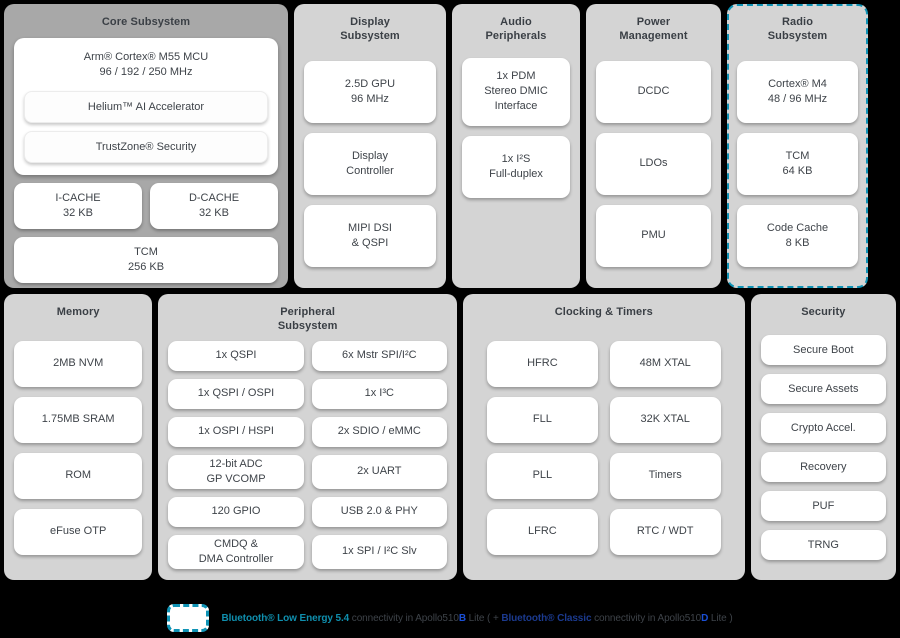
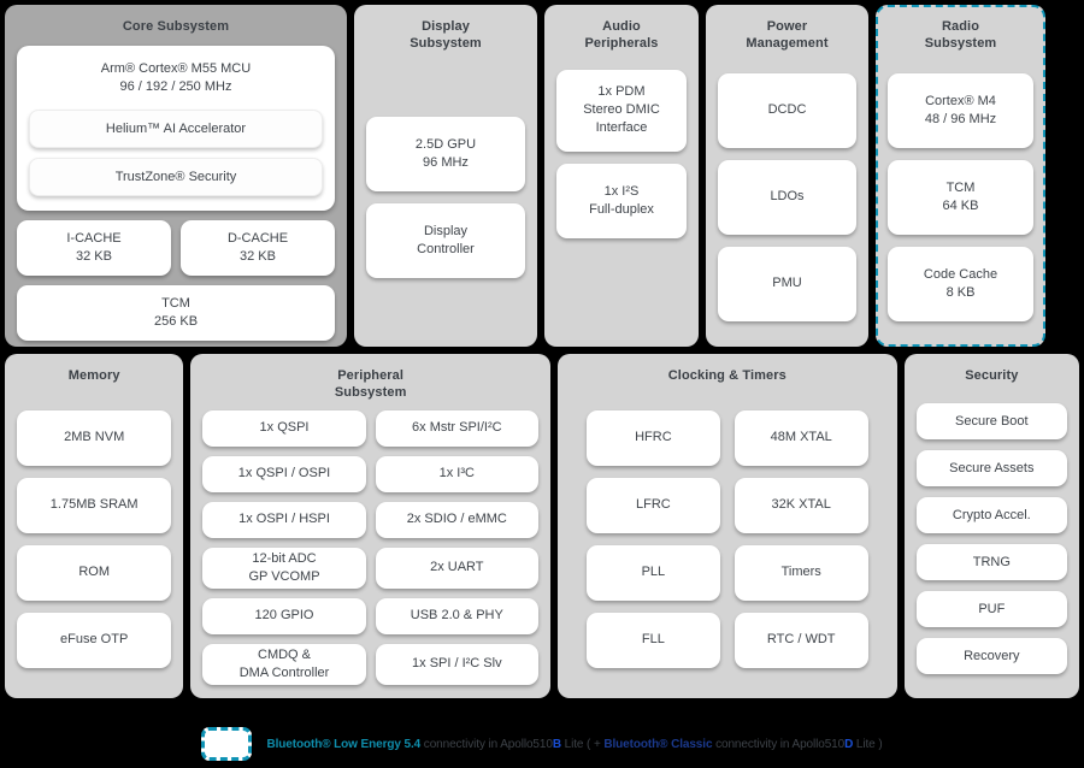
  Core Subsystem
  Arm® Cortex® M55 MCU
  96 / 192 / 250 MHz
  Helium™ AI Accelerator
  TrustZone® Security
  I-CACHE
  32 KB
  D-CACHE
  32 KB
  TCM
  256 KB
  Display
  Subsystem
  2.5D GPU
  96 MHz
  Display
  Controller
- MIPI DSI
- & QSPI
  Audio
  Peripherals
  1x PDM
  Stereo DMIC
  Interface
  1x I²S
  Full-duplex
  Power
  Management
  DCDC
  LDOs
  PMU
  Radio
  Subsystem
  Cortex® M4
  48 / 96 MHz
  TCM
  64 KB
  Code Cache
  8 KB
  Memory
  2MB NVM
  1.75MB SRAM
  ROM
  eFuse OTP
  Peripheral
  Subsystem
  1x QSPI
  1x QSPI / OSPI
  1x OSPI / HSPI
  12-bit ADC
  GP VCOMP
  120 GPIO
  CMDQ &
  DMA Controller
  6x Mstr SPI/I²C
  1x I³C
  2x SDIO / eMMC
  2x UART
  USB 2.0 & PHY
  1x SPI / I²C Slv
  Clocking & Timers
  HFRC
- FLL
+ LFRC
  PLL
- LFRC
+ FLL
  48M XTAL
  32K XTAL
  Timers
  RTC / WDT
  Security
  Secure Boot
  Secure Assets
  Crypto Accel.
- Recovery
+ TRNG
  PUF
- TRNG
+ Recovery
  Bluetooth® Low Energy 5.4 connectivity in Apollo510B Lite ( + Bluetooth® Classic connectivity in Apollo510D Lite )
